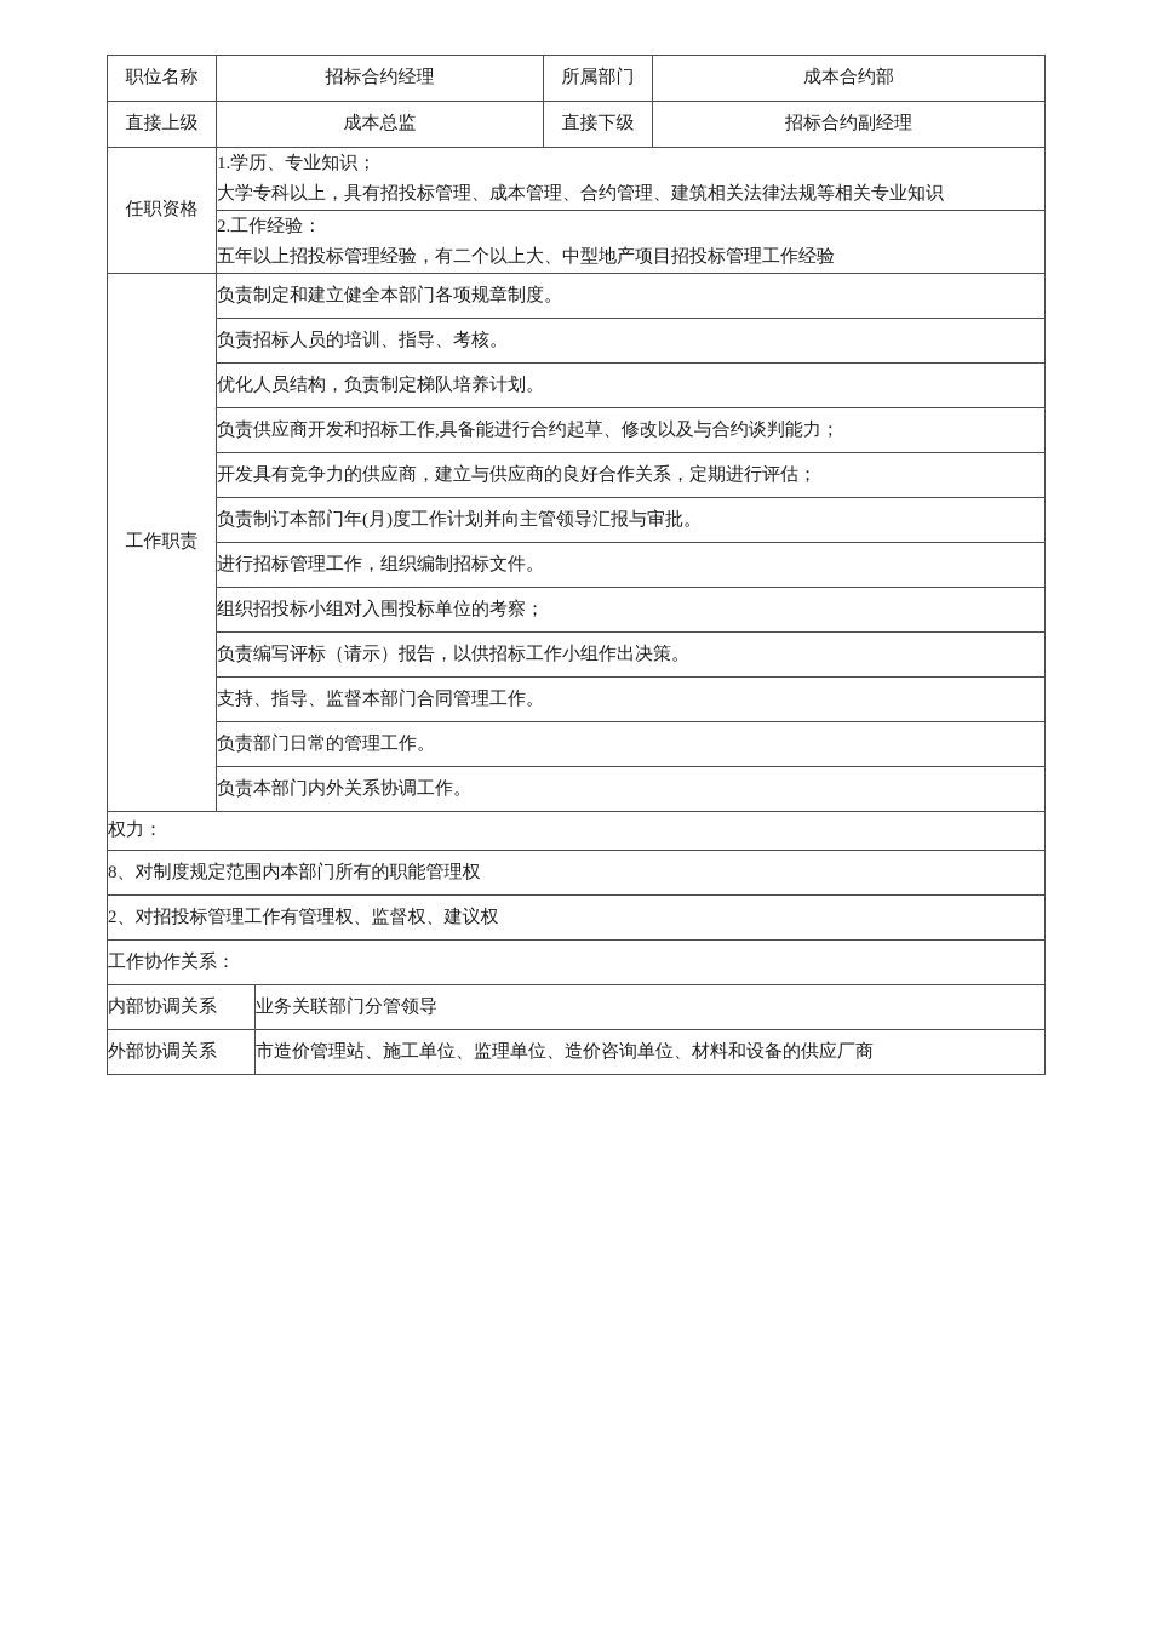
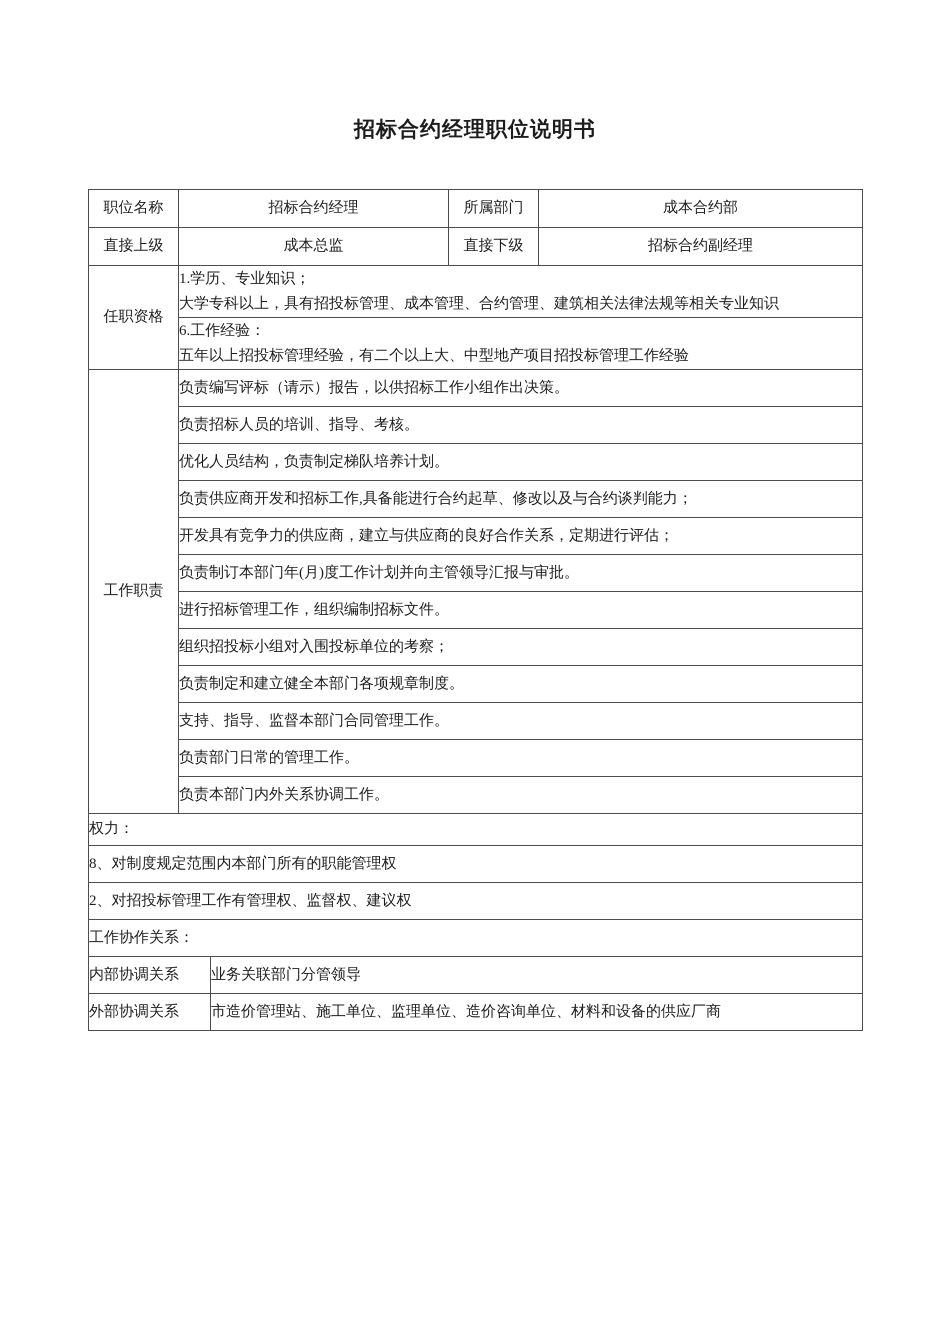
+ 招标合约经理职位说明书
  职位名称	招标合约经理	所属部门	成本合约部
  直接上级	成本总监	直接下级	招标合约副经理
  任职资格	1.学历、专业知识； 大学专科以上，具有招投标管理、成本管理、合约管理、建筑相关法律法规等相关专业知识
- 2.工作经验： 五年以上招投标管理经验，有二个以上大、中型地产项目招投标管理工作经验
+ 6.工作经验： 五年以上招投标管理经验，有二个以上大、中型地产项目招投标管理工作经验
- 工作职责	负责制定和建立健全本部门各项规章制度。
+ 工作职责	负责编写评标（请示）报告，以供招标工作小组作出决策。
  负责招标人员的培训、指导、考核。
  优化人员结构，负责制定梯队培养计划。
  负责供应商开发和招标工作,具备能进行合约起草、修改以及与合约谈判能力；
  开发具有竞争力的供应商，建立与供应商的良好合作关系，定期进行评估；
  负责制订本部门年(月)度工作计划并向主管领导汇报与审批。
  进行招标管理工作，组织编制招标文件。
  组织招投标小组对入围投标单位的考察；
- 负责编写评标（请示）报告，以供招标工作小组作出决策。
+ 负责制定和建立健全本部门各项规章制度。
  支持、指导、监督本部门合同管理工作。
  负责部门日常的管理工作。
  负责本部门内外关系协调工作。
  权力：
  8、对制度规定范围内本部门所有的职能管理权
  2、对招投标管理工作有管理权、监督权、建议权
  工作协作关系：
  内部协调关系	业务关联部门分管领导
  外部协调关系	市造价管理站、施工单位、监理单位、造价咨询单位、材料和设备的供应厂商
